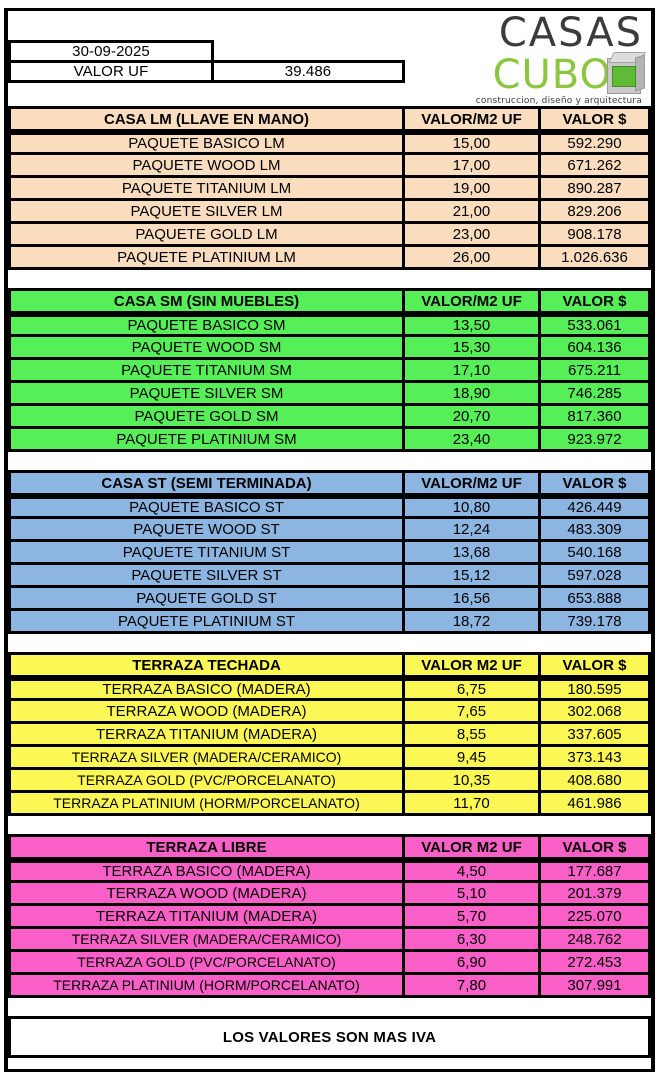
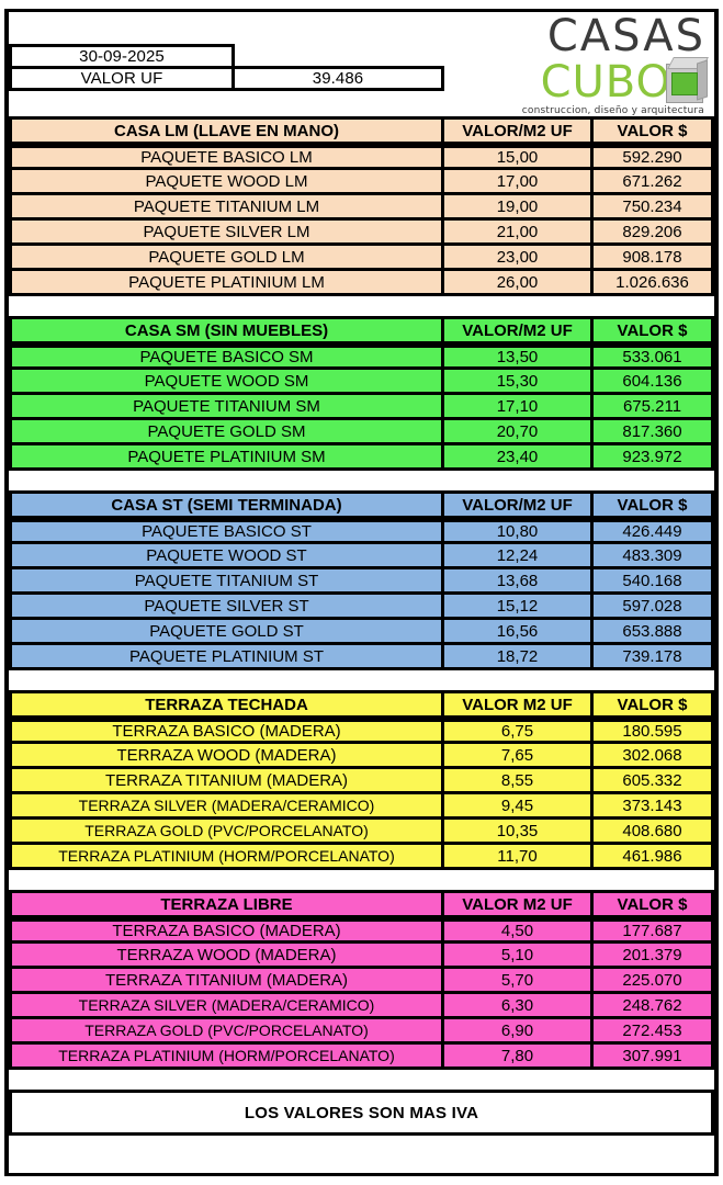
  30-09-2025
  VALOR UF
  39.486
  CASAS
  CUBO
  construccion, diseño y arquitectura
  CASA LM (LLAVE EN MANO)	VALOR/M2 UF	VALOR $
  PAQUETE BASICO LM	15,00	592.290
  PAQUETE WOOD LM	17,00	671.262
- PAQUETE TITANIUM LM	19,00	890.287
+ PAQUETE TITANIUM LM	19,00	750.234
  PAQUETE SILVER LM	21,00	829.206
  PAQUETE GOLD LM	23,00	908.178
  PAQUETE PLATINIUM LM	26,00	1.026.636
  CASA SM (SIN MUEBLES)	VALOR/M2 UF	VALOR $
  PAQUETE BASICO SM	13,50	533.061
  PAQUETE WOOD SM	15,30	604.136
  PAQUETE TITANIUM SM	17,10	675.211
- PAQUETE SILVER SM	18,90	746.285
  PAQUETE GOLD SM	20,70	817.360
  PAQUETE PLATINIUM SM	23,40	923.972
  CASA ST (SEMI TERMINADA)	VALOR/M2 UF	VALOR $
  PAQUETE BASICO ST	10,80	426.449
  PAQUETE WOOD ST	12,24	483.309
  PAQUETE TITANIUM ST	13,68	540.168
  PAQUETE SILVER ST	15,12	597.028
  PAQUETE GOLD ST	16,56	653.888
  PAQUETE PLATINIUM ST	18,72	739.178
  TERRAZA TECHADA	VALOR M2 UF	VALOR $
  TERRAZA BASICO (MADERA)	6,75	180.595
  TERRAZA WOOD (MADERA)	7,65	302.068
- TERRAZA TITANIUM (MADERA)	8,55	337.605
+ TERRAZA TITANIUM (MADERA)	8,55	605.332
  TERRAZA SILVER (MADERA/CERAMICO)	9,45	373.143
  TERRAZA GOLD (PVC/PORCELANATO)	10,35	408.680
  TERRAZA PLATINIUM (HORM/PORCELANATO)	11,70	461.986
  TERRAZA LIBRE	VALOR M2 UF	VALOR $
  TERRAZA BASICO (MADERA)	4,50	177.687
  TERRAZA WOOD (MADERA)	5,10	201.379
  TERRAZA TITANIUM (MADERA)	5,70	225.070
  TERRAZA SILVER (MADERA/CERAMICO)	6,30	248.762
  TERRAZA GOLD (PVC/PORCELANATO)	6,90	272.453
  TERRAZA PLATINIUM (HORM/PORCELANATO)	7,80	307.991
  LOS VALORES SON MAS IVA
